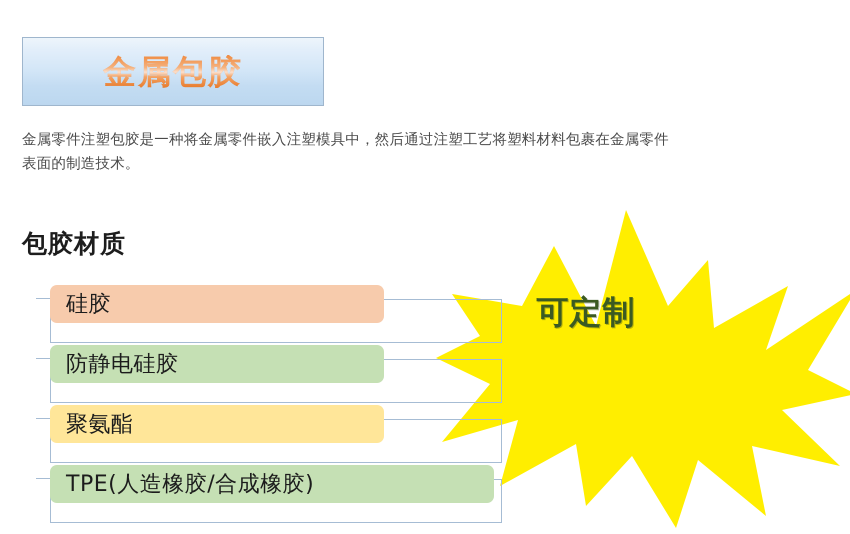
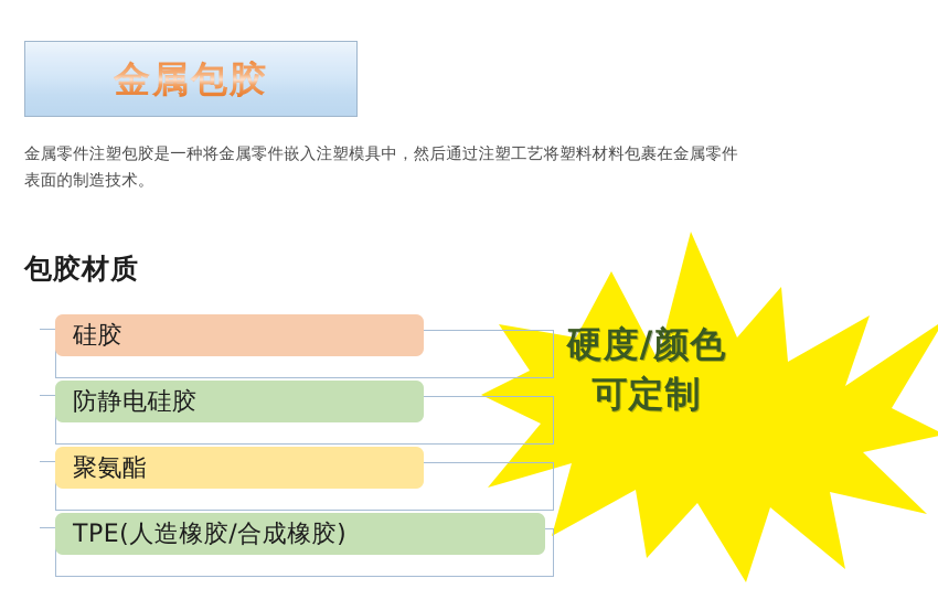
  金属包胶
  金属零件注塑包胶是一种将金属零件嵌入注塑模具中，然后通过注塑工艺将塑料材料包裹在金属零件表面的制造技术。
  包胶材质
+ 硬度/颜色
  可定制
  硅胶
  防静电硅胶
  聚氨酯
  TPE(人造橡胶/合成橡胶)
